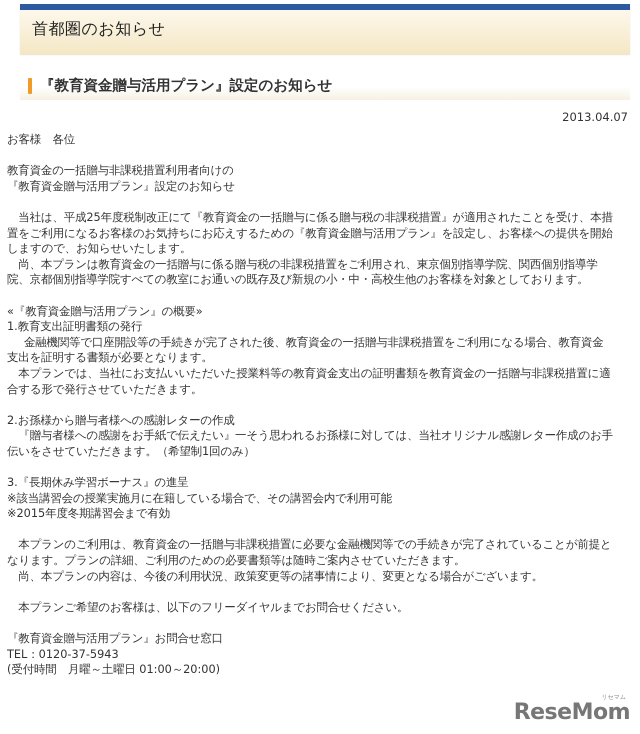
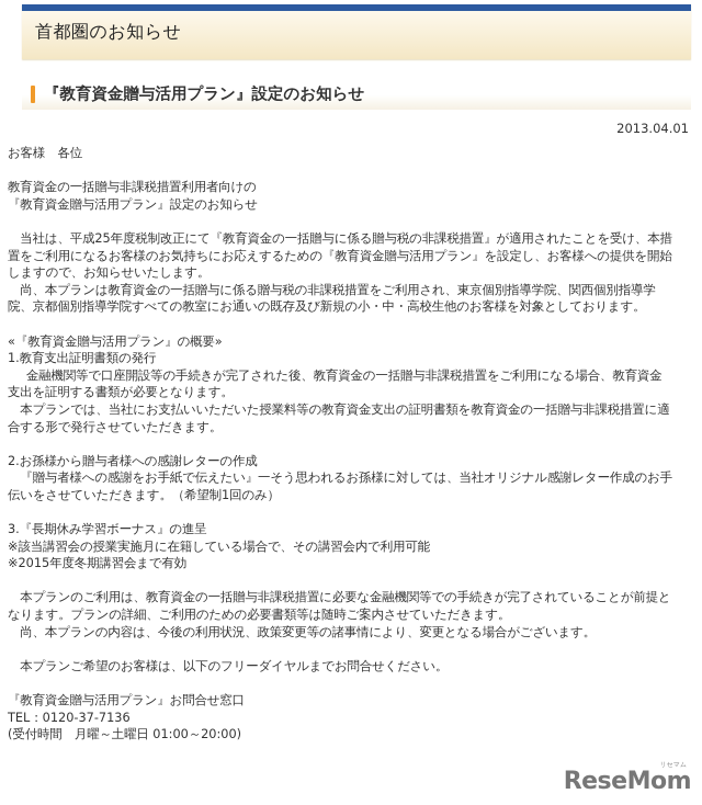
  首都圏のお知らせ
  『教育資金贈与活用プラン』設定のお知らせ
- 2013.04.07
+ 2013.04.01
  お客様 各位
  教育資金の一括贈与非課税措置利用者向けの
  『教育資金贈与活用プラン』設定のお知らせ
  当社は、平成25年度税制改正にて『教育資金の一括贈与に係る贈与税の非課税措置』が適用されたことを受け、本措置をご利用になるお客様のお気持ちにお応えするための『教育資金贈与活用プラン』を設定し、お客様への提供を開始しますので、お知らせいたします。
  尚、本プランは教育資金の一括贈与に係る贈与税の非課税措置をご利用され、東京個別指導学院、関西個別指導学院、京都個別指導学院すべての教室にお通いの既存及び新規の小・中・高校生他のお客様を対象としております。
  «『教育資金贈与活用プラン』の概要»
  1.教育支出証明書類の発行
  金融機関等で口座開設等の手続きが完了された後、教育資金の一括贈与非課税措置をご利用になる場合、教育資金支出を証明する書類が必要となります。
  本プランでは、当社にお支払いいただいた授業料等の教育資金支出の証明書類を教育資金の一括贈与非課税措置に適合する形で発行させていただきます。
  2.お孫様から贈与者様への感謝レターの作成
  『贈与者様への感謝をお手紙で伝えたい』一そう思われるお孫様に対しては、当社オリジナル感謝レター作成のお手伝いをさせていただきます。（希望制1回のみ）
  3.『長期休み学習ボーナス』の進呈
  ※該当講習会の授業実施月に在籍している場合で、その講習会内で利用可能
  ※2015年度冬期講習会まで有効
  本プランのご利用は、教育資金の一括贈与非課税措置に必要な金融機関等での手続きが完了されていることが前提となります。プランの詳細、ご利用のための必要書類等は随時ご案内させていただきます。
  尚、本プランの内容は、今後の利用状況、政策変更等の諸事情により、変更となる場合がございます。
  本プランご希望のお客様は、以下のフリーダイヤルまでお問合せください。
  『教育資金贈与活用プラン』お問合せ窓口
- TEL：0120-37-5943
+ TEL：0120-37-7136
  (受付時間 月曜～土曜日 01:00～20:00)
  ReseMom
